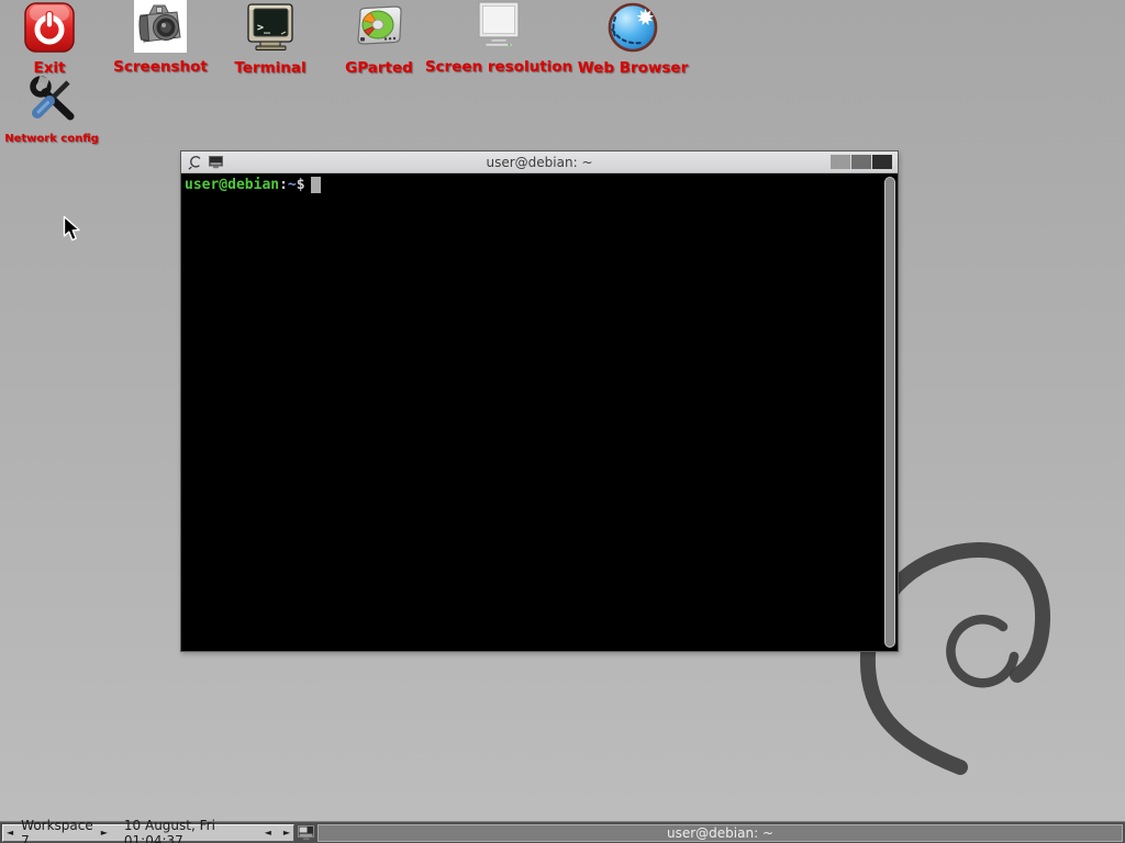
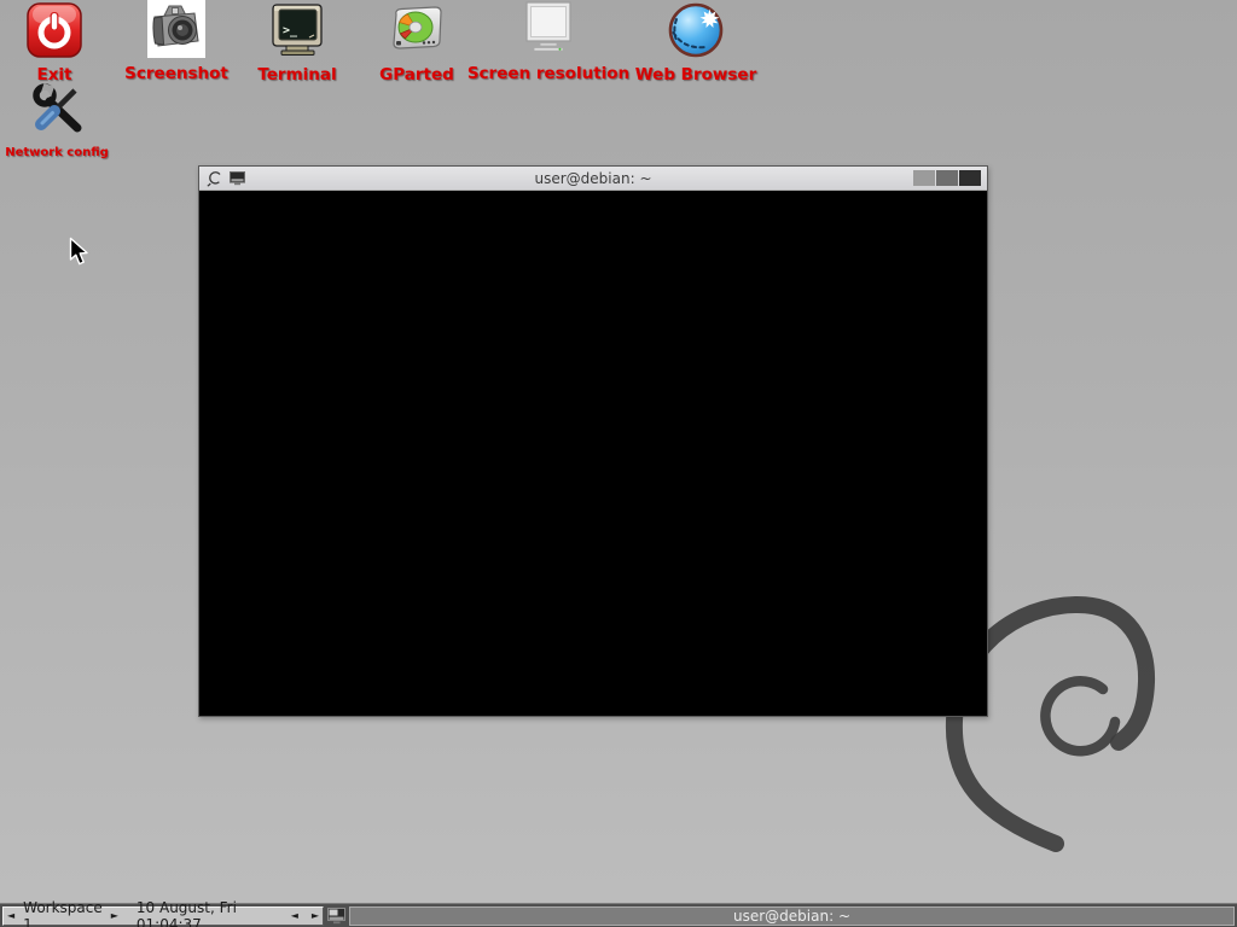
  Exit
  Screenshot
  >_
  Terminal
  GParted
  Screen resolution
  Web Browser
  Network config
  user@debian: ~
- user@debian:~$
  ◄
- Workspace 7
+ Workspace 1
  ►
  10 August, Fri 01:04:37
  ◄
  ►
  user@debian: ~
